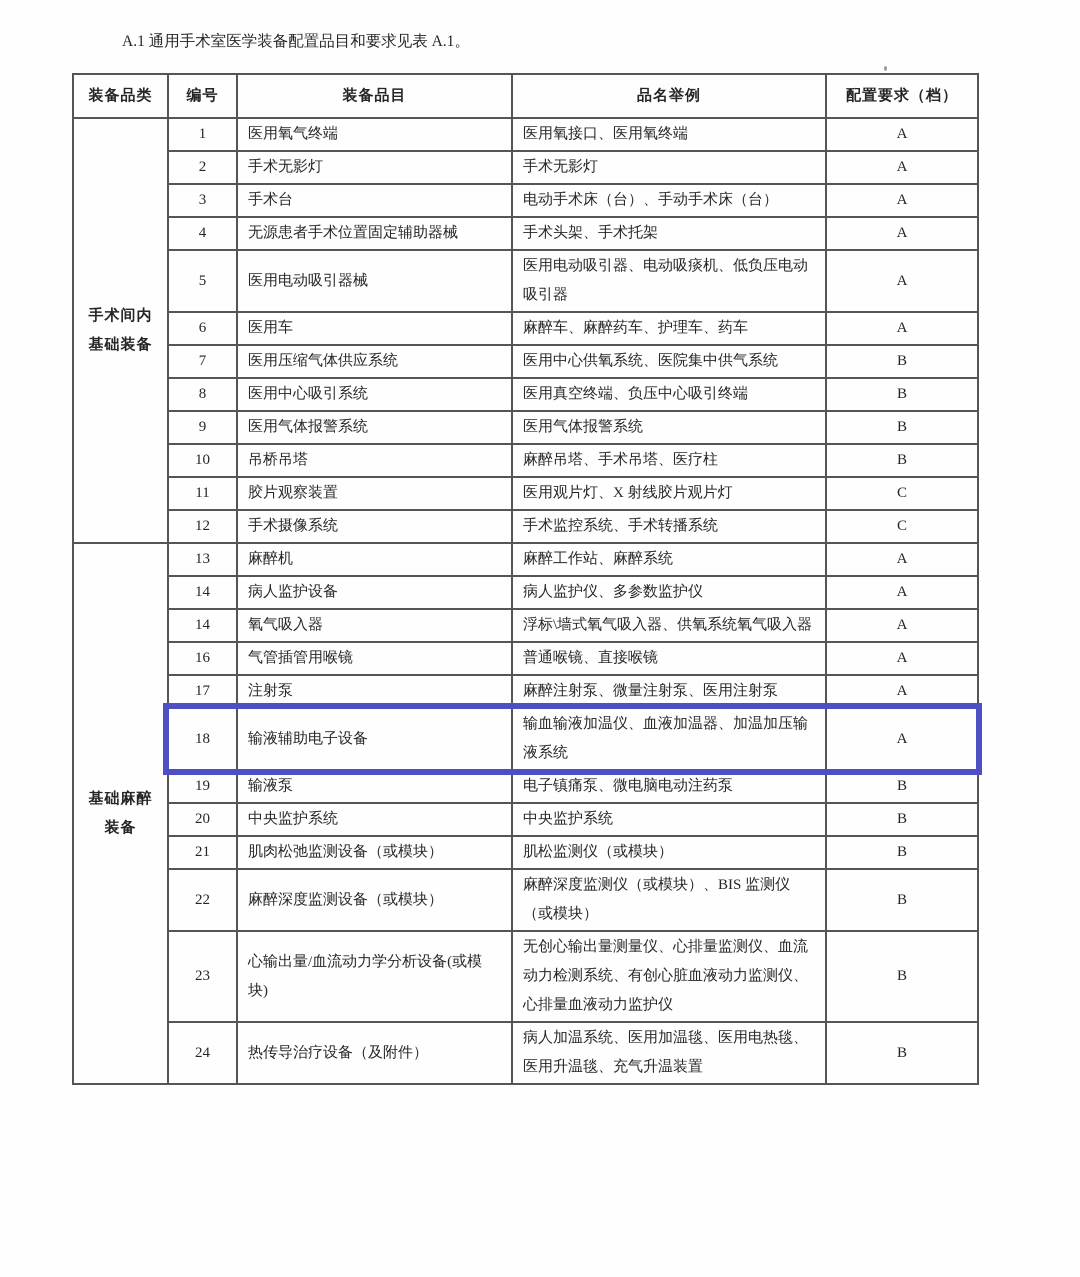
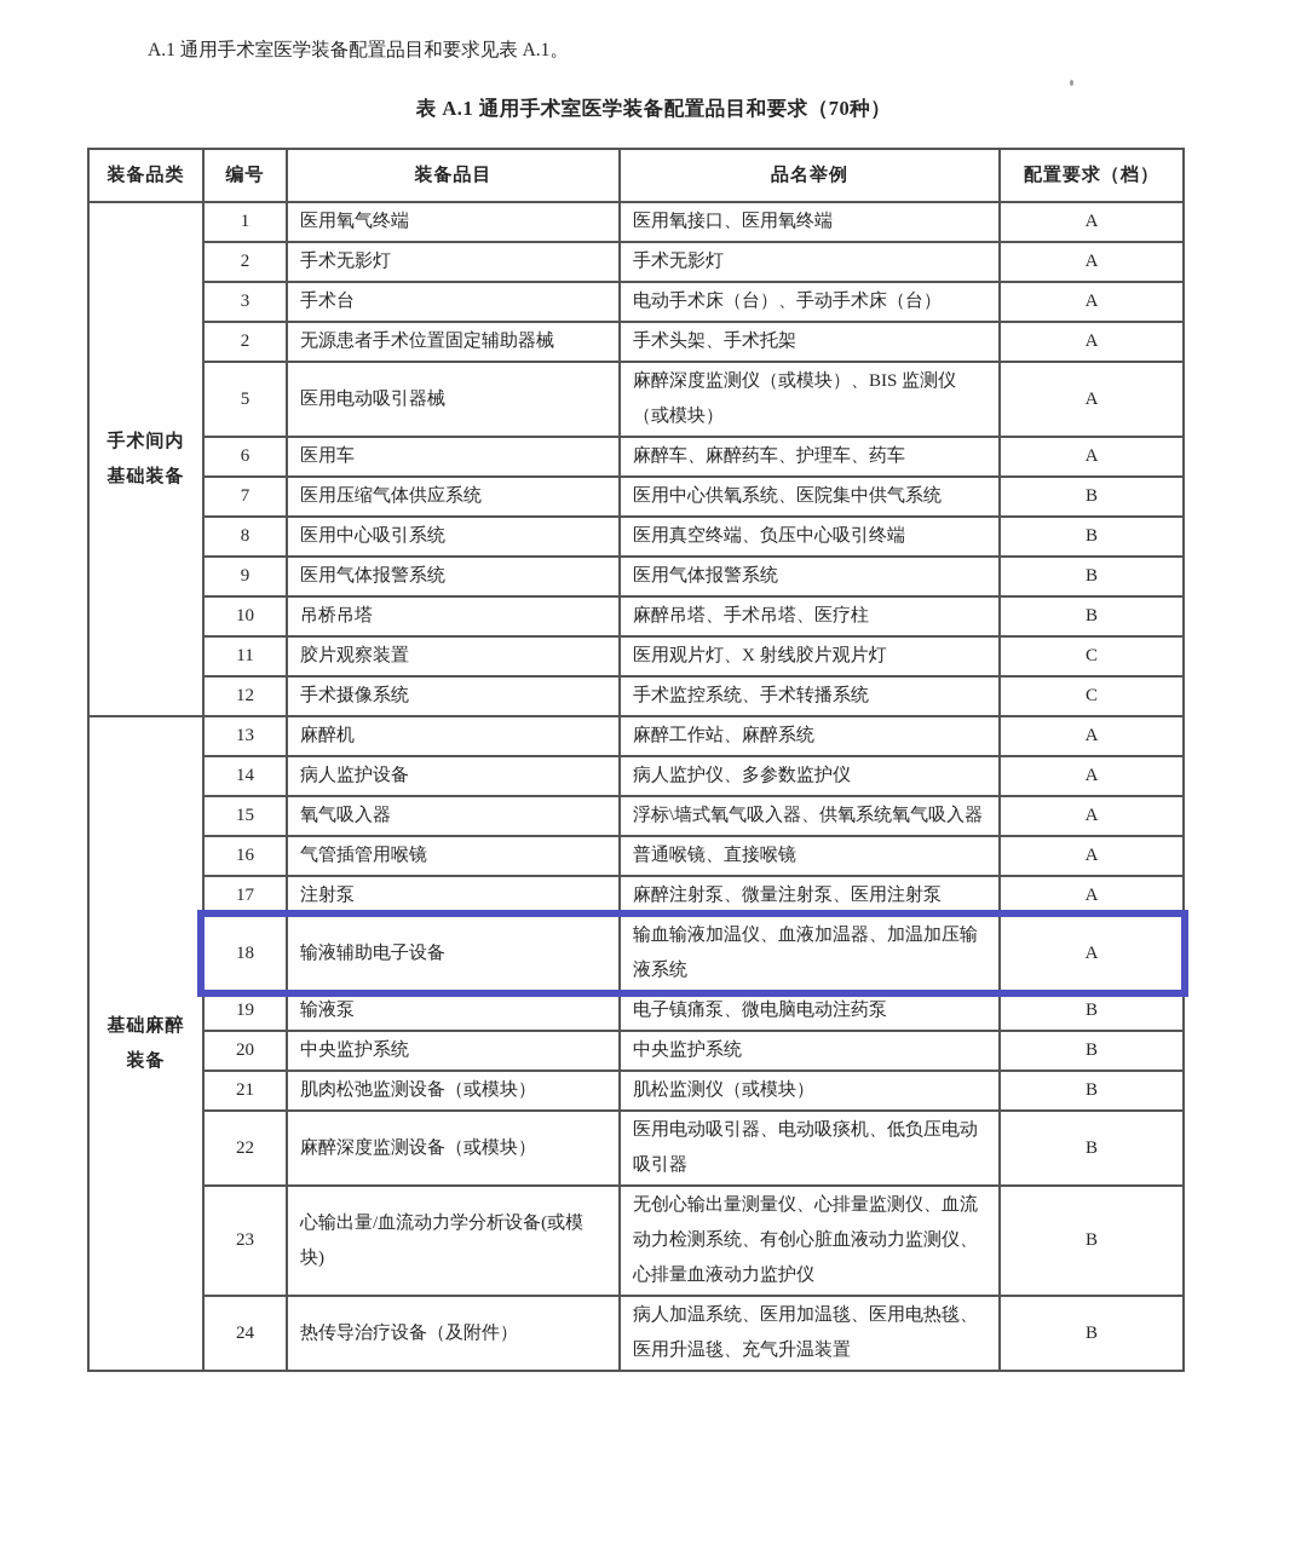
  A.1 通用手术室医学装备配置品目和要求见表 A.1。
+ 表 A.1 通用手术室医学装备配置品目和要求（70种）
  装备品类	编号	装备品目	品名举例	配置要求（档）
  手术间内 基础装备	1	医用氧气终端	医用氧接口、医用氧终端	A
  2	手术无影灯	手术无影灯	A
  3	手术台	电动手术床（台）、手动手术床（台）	A
- 4	无源患者手术位置固定辅助器械	手术头架、手术托架	A
+ 2	无源患者手术位置固定辅助器械	手术头架、手术托架	A
- 5	医用电动吸引器械	医用电动吸引器、电动吸痰机、低负压电动吸引器	A
+ 5	医用电动吸引器械	麻醉深度监测仪（或模块）、BIS 监测仪（或模块）	A
  6	医用车	麻醉车、麻醉药车、护理车、药车	A
  7	医用压缩气体供应系统	医用中心供氧系统、医院集中供气系统	B
  8	医用中心吸引系统	医用真空终端、负压中心吸引终端	B
  9	医用气体报警系统	医用气体报警系统	B
  10	吊桥吊塔	麻醉吊塔、手术吊塔、医疗柱	B
  11	胶片观察装置	医用观片灯、X 射线胶片观片灯	C
  12	手术摄像系统	手术监控系统、手术转播系统	C
  基础麻醉 装备	13	麻醉机	麻醉工作站、麻醉系统	A
  14	病人监护设备	病人监护仪、多参数监护仪	A
- 14	氧气吸入器	浮标\墙式氧气吸入器、供氧系统氧气吸入器	A
+ 15	氧气吸入器	浮标\墙式氧气吸入器、供氧系统氧气吸入器	A
  16	气管插管用喉镜	普通喉镜、直接喉镜	A
  17	注射泵	麻醉注射泵、微量注射泵、医用注射泵	A
  18	输液辅助电子设备	输血输液加温仪、血液加温器、加温加压输液系统	A
  19	输液泵	电子镇痛泵、微电脑电动注药泵	B
  20	中央监护系统	中央监护系统	B
  21	肌肉松弛监测设备（或模块）	肌松监测仪（或模块）	B
- 22	麻醉深度监测设备（或模块）	麻醉深度监测仪（或模块）、BIS 监测仪（或模块）	B
+ 22	麻醉深度监测设备（或模块）	医用电动吸引器、电动吸痰机、低负压电动吸引器	B
  23	心输出量/血流动力学分析设备(或模块)	无创心输出量测量仪、心排量监测仪、血流动力检测系统、有创心脏血液动力监测仪、心排量血液动力监护仪	B
  24	热传导治疗设备（及附件）	病人加温系统、医用加温毯、医用电热毯、医用升温毯、充气升温装置	B
